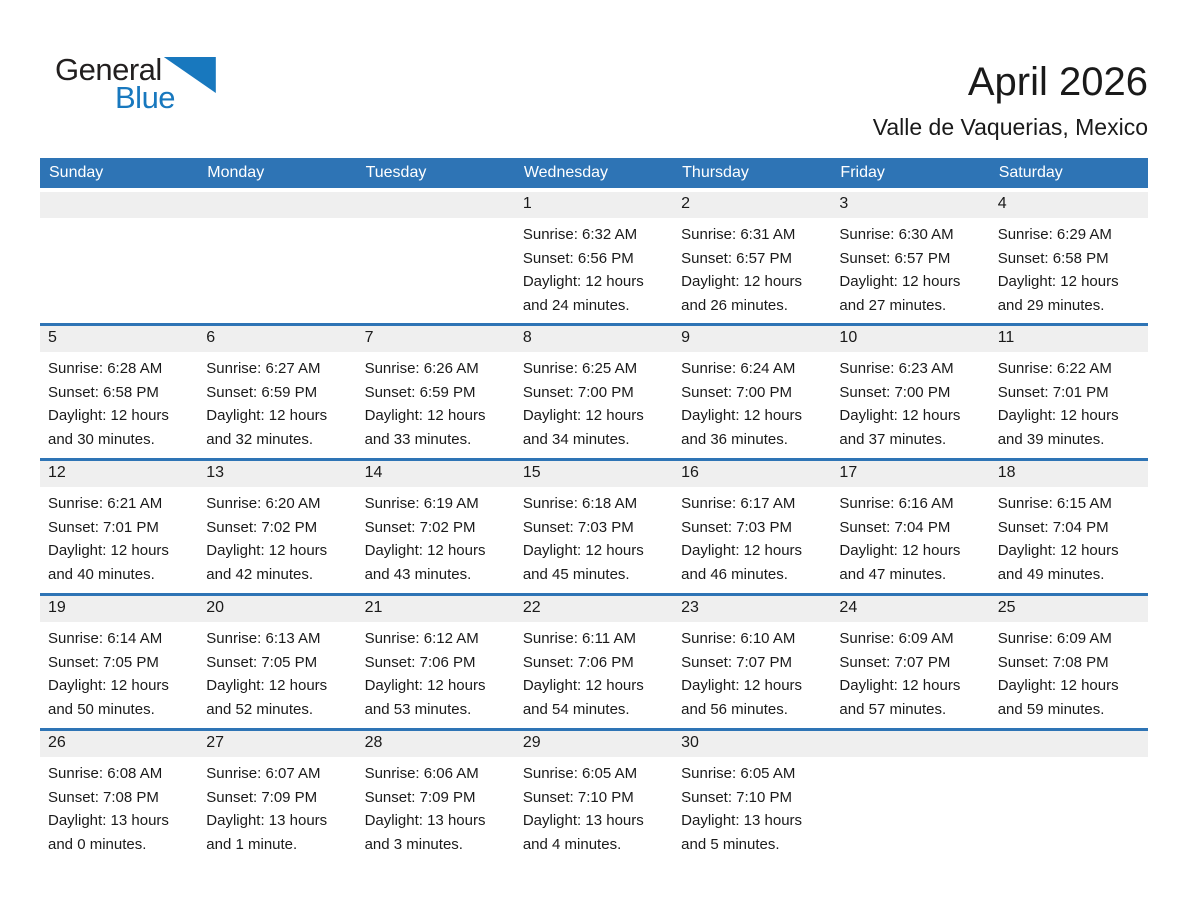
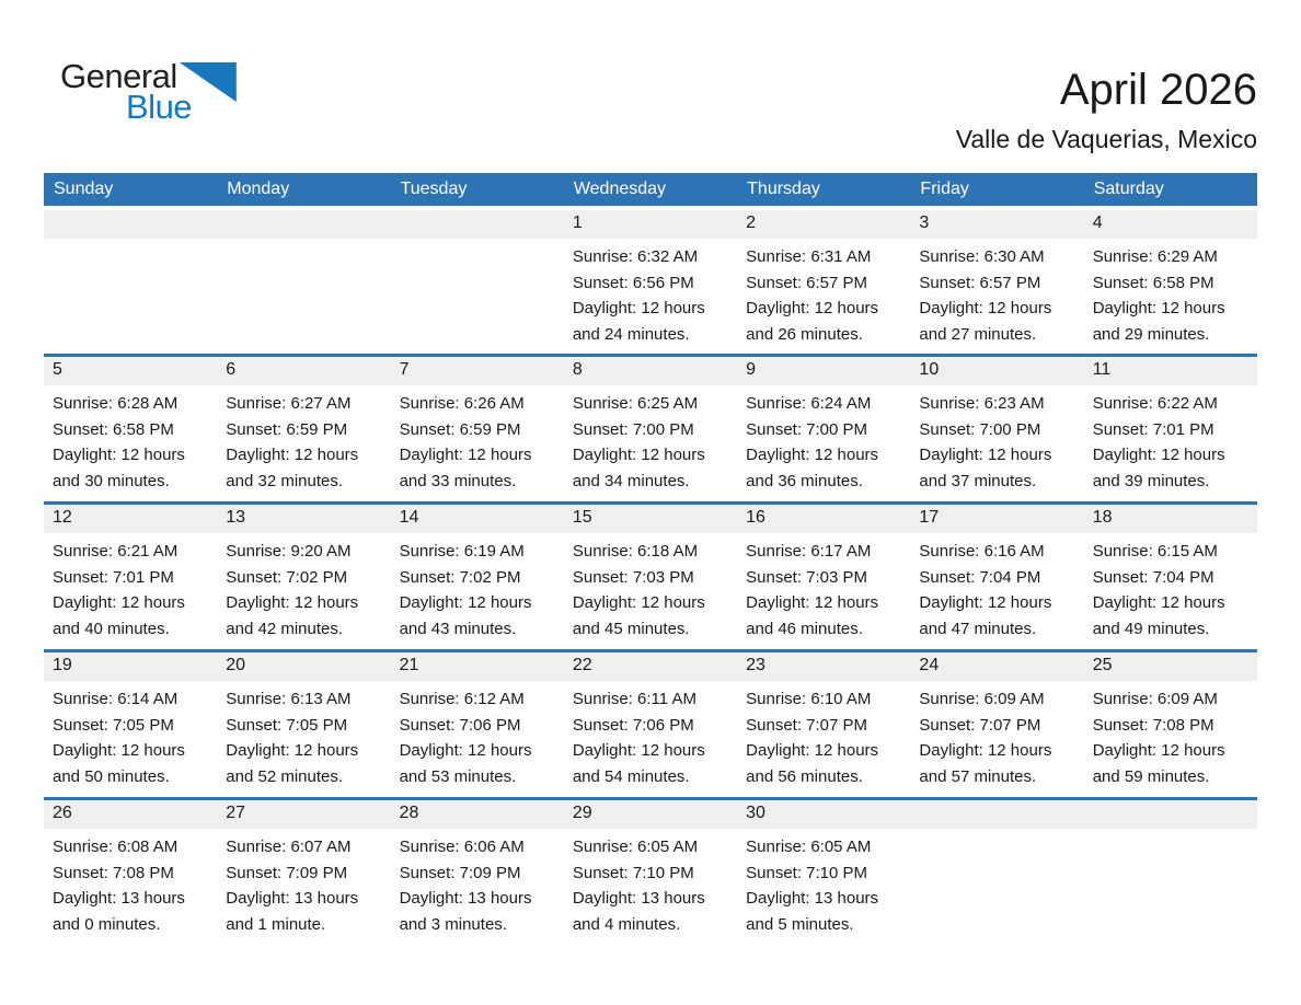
  General
  Blue
  April 2026
  Valle de Vaquerias, Mexico
  Sunday
  Monday
  Tuesday
  Wednesday
  Thursday
  Friday
  Saturday
  1
  Sunrise: 6:32 AM
  Sunset: 6:56 PM
  Daylight: 12 hours
  and 24 minutes.
  2
  Sunrise: 6:31 AM
  Sunset: 6:57 PM
  Daylight: 12 hours
  and 26 minutes.
  3
  Sunrise: 6:30 AM
  Sunset: 6:57 PM
  Daylight: 12 hours
  and 27 minutes.
  4
  Sunrise: 6:29 AM
  Sunset: 6:58 PM
  Daylight: 12 hours
  and 29 minutes.
  5
  Sunrise: 6:28 AM
  Sunset: 6:58 PM
  Daylight: 12 hours
  and 30 minutes.
  6
  Sunrise: 6:27 AM
  Sunset: 6:59 PM
  Daylight: 12 hours
  and 32 minutes.
  7
  Sunrise: 6:26 AM
  Sunset: 6:59 PM
  Daylight: 12 hours
  and 33 minutes.
  8
  Sunrise: 6:25 AM
  Sunset: 7:00 PM
  Daylight: 12 hours
  and 34 minutes.
  9
  Sunrise: 6:24 AM
  Sunset: 7:00 PM
  Daylight: 12 hours
  and 36 minutes.
  10
  Sunrise: 6:23 AM
  Sunset: 7:00 PM
  Daylight: 12 hours
  and 37 minutes.
  11
  Sunrise: 6:22 AM
  Sunset: 7:01 PM
  Daylight: 12 hours
  and 39 minutes.
  12
  Sunrise: 6:21 AM
  Sunset: 7:01 PM
  Daylight: 12 hours
  and 40 minutes.
  13
- Sunrise: 6:20 AM
+ Sunrise: 9:20 AM
  Sunset: 7:02 PM
  Daylight: 12 hours
  and 42 minutes.
  14
  Sunrise: 6:19 AM
  Sunset: 7:02 PM
  Daylight: 12 hours
  and 43 minutes.
  15
  Sunrise: 6:18 AM
  Sunset: 7:03 PM
  Daylight: 12 hours
  and 45 minutes.
  16
  Sunrise: 6:17 AM
  Sunset: 7:03 PM
  Daylight: 12 hours
  and 46 minutes.
  17
  Sunrise: 6:16 AM
  Sunset: 7:04 PM
  Daylight: 12 hours
  and 47 minutes.
  18
  Sunrise: 6:15 AM
  Sunset: 7:04 PM
  Daylight: 12 hours
  and 49 minutes.
  19
  Sunrise: 6:14 AM
  Sunset: 7:05 PM
  Daylight: 12 hours
  and 50 minutes.
  20
  Sunrise: 6:13 AM
  Sunset: 7:05 PM
  Daylight: 12 hours
  and 52 minutes.
  21
  Sunrise: 6:12 AM
  Sunset: 7:06 PM
  Daylight: 12 hours
  and 53 minutes.
  22
  Sunrise: 6:11 AM
  Sunset: 7:06 PM
  Daylight: 12 hours
  and 54 minutes.
  23
  Sunrise: 6:10 AM
  Sunset: 7:07 PM
  Daylight: 12 hours
  and 56 minutes.
  24
  Sunrise: 6:09 AM
  Sunset: 7:07 PM
  Daylight: 12 hours
  and 57 minutes.
  25
  Sunrise: 6:09 AM
  Sunset: 7:08 PM
  Daylight: 12 hours
  and 59 minutes.
  26
  Sunrise: 6:08 AM
  Sunset: 7:08 PM
  Daylight: 13 hours
  and 0 minutes.
  27
  Sunrise: 6:07 AM
  Sunset: 7:09 PM
  Daylight: 13 hours
  and 1 minute.
  28
  Sunrise: 6:06 AM
  Sunset: 7:09 PM
  Daylight: 13 hours
  and 3 minutes.
  29
  Sunrise: 6:05 AM
  Sunset: 7:10 PM
  Daylight: 13 hours
  and 4 minutes.
  30
  Sunrise: 6:05 AM
  Sunset: 7:10 PM
  Daylight: 13 hours
  and 5 minutes.
